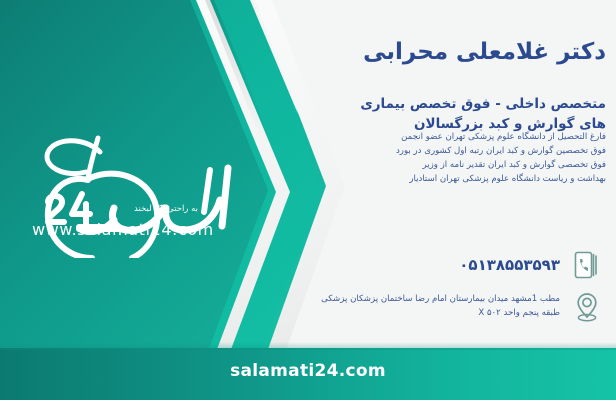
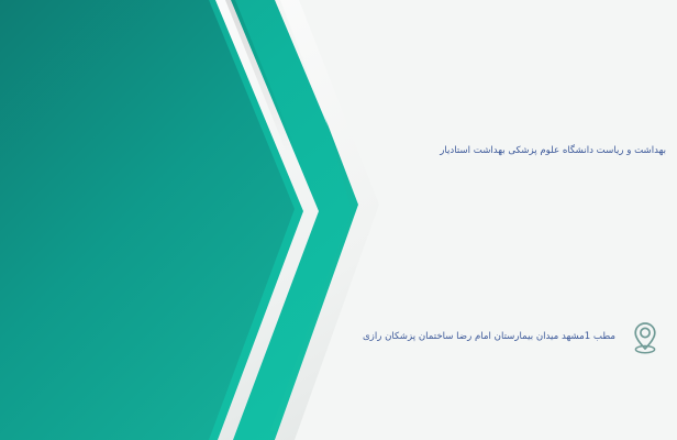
- به راحتی یک لبخند
- www.salamati24.com
- دکتر غلامعلی محرابی
- متخصص داخلی - فوق تخصص بیماری های گوارش و کبد بزرگسالان
- فارغ التحصیل از دانشگاه علوم پزشکی تهران عضو انجمن
- فوق تخصصین گوارش و کبد ایران رتبه اول کشوری در بورد
- فوق تخصصی گوارش و کبد ایران تقدیر نامه از وزیر
- بهداشت و ریاست دانشگاه علوم پزشکی تهران استادیار
+ بهداشت و ریاست دانشگاه علوم پزشکی بهداشت استادیار
- ۰۵۱۳۸۵۵۳۵۹۳
- مطب 1مشهد میدان بیمارستان امام رضا ساختمان پزشکان پزشکی
+ مطب 1مشهد میدان بیمارستان امام رضا ساختمان پزشکان رازی
- طبقه پنجم واحد ۵۰۲ X
- salamati24.com
